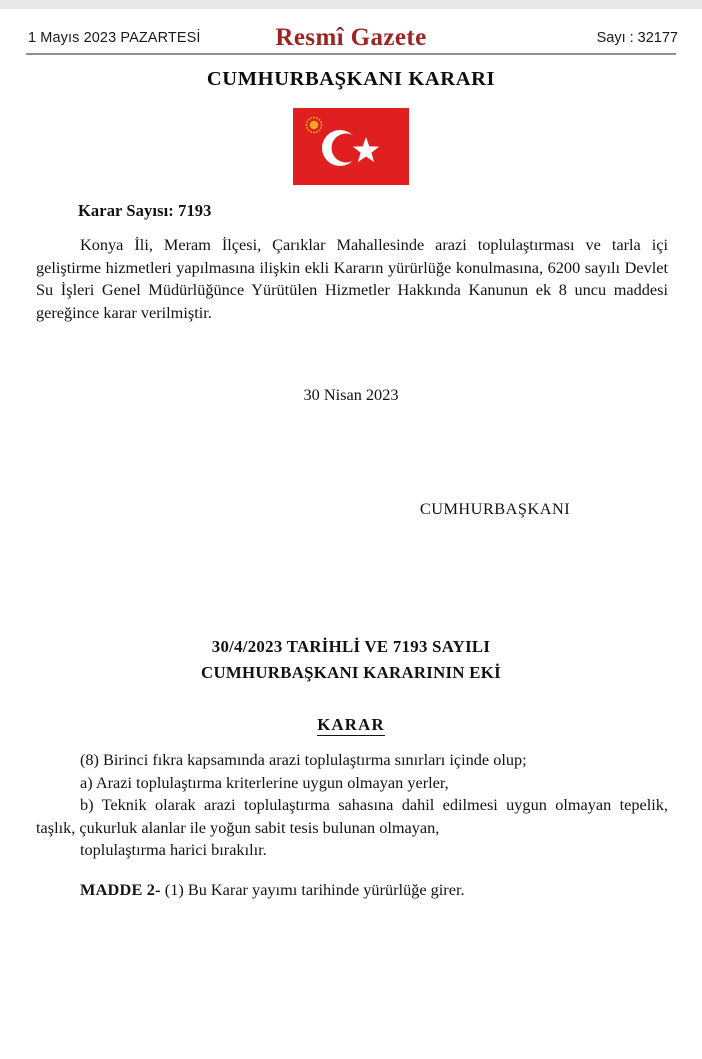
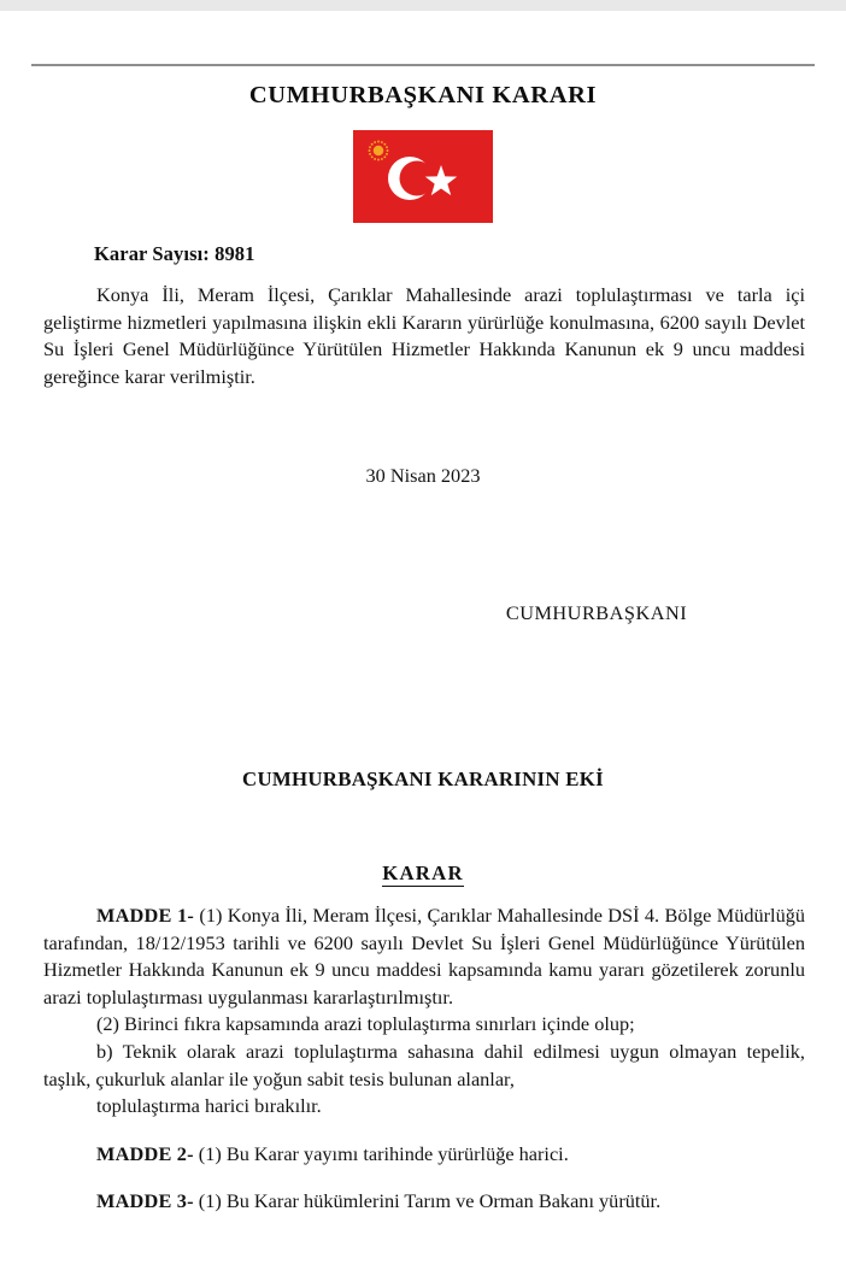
- 1 Mayıs 2023 PAZARTESİ
- Resmî Gazete
- Sayı : 32177
  CUMHURBAŞKANI KARARI
- Karar Sayısı: 7193
+ Karar Sayısı: 8981
- Konya İli, Meram İlçesi, Çarıklar Mahallesinde arazi toplulaştırması ve tarla içi geliştirme hizmetleri yapılmasına ilişkin ekli Kararın yürürlüğe konulmasına, 6200 sayılı Devlet Su İşleri Genel Müdürlüğünce Yürütülen Hizmetler Hakkında Kanunun ek 8 uncu maddesi gereğince karar verilmiştir.
+ Konya İli, Meram İlçesi, Çarıklar Mahallesinde arazi toplulaştırması ve tarla içi geliştirme hizmetleri yapılmasına ilişkin ekli Kararın yürürlüğe konulmasına, 6200 sayılı Devlet Su İşleri Genel Müdürlüğünce Yürütülen Hizmetler Hakkında Kanunun ek 9 uncu maddesi gereğince karar verilmiştir.
  30 Nisan 2023
  CUMHURBAŞKANI
- 30/4/2023 TARİHLİ VE 7193 SAYILI
  CUMHURBAŞKANI KARARININ EKİ
  KARAR
+ MADDE 1- (1) Konya İli, Meram İlçesi, Çarıklar Mahallesinde DSİ 4. Bölge Müdürlüğü tarafından, 18/12/1953 tarihli ve 6200 sayılı Devlet Su İşleri Genel Müdürlüğünce Yürütülen Hizmetler Hakkında Kanunun ek 9 uncu maddesi kapsamında kamu yararı gözetilerek zorunlu arazi toplulaştırması uygulanması kararlaştırılmıştır.
- (8) Birinci fıkra kapsamında arazi toplulaştırma sınırları içinde olup;
+ (2) Birinci fıkra kapsamında arazi toplulaştırma sınırları içinde olup;
- a) Arazi toplulaştırma kriterlerine uygun olmayan yerler,
- b) Teknik olarak arazi toplulaştırma sahasına dahil edilmesi uygun olmayan tepelik, taşlık, çukurluk alanlar ile yoğun sabit tesis bulunan olmayan,
+ b) Teknik olarak arazi toplulaştırma sahasına dahil edilmesi uygun olmayan tepelik, taşlık, çukurluk alanlar ile yoğun sabit tesis bulunan alanlar,
  toplulaştırma harici bırakılır.
- MADDE 2- (1) Bu Karar yayımı tarihinde yürürlüğe girer.
+ MADDE 2- (1) Bu Karar yayımı tarihinde yürürlüğe harici.
+ MADDE 3- (1) Bu Karar hükümlerini Tarım ve Orman Bakanı yürütür.
